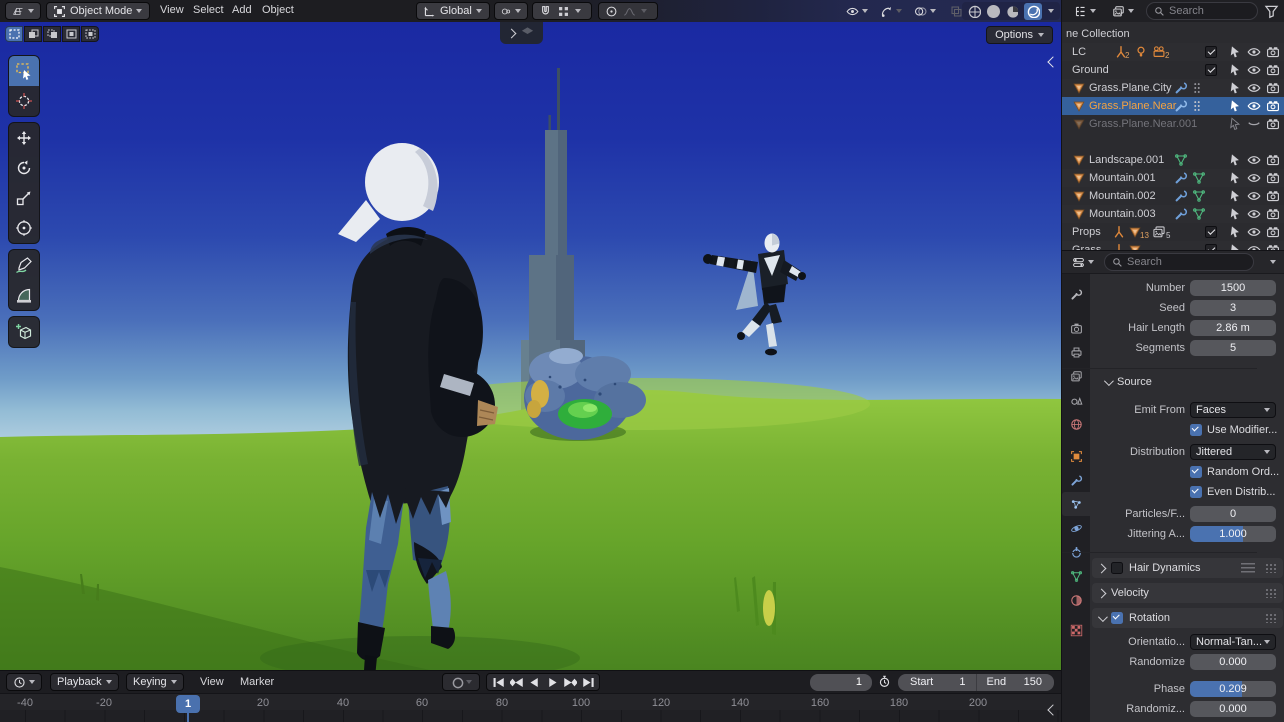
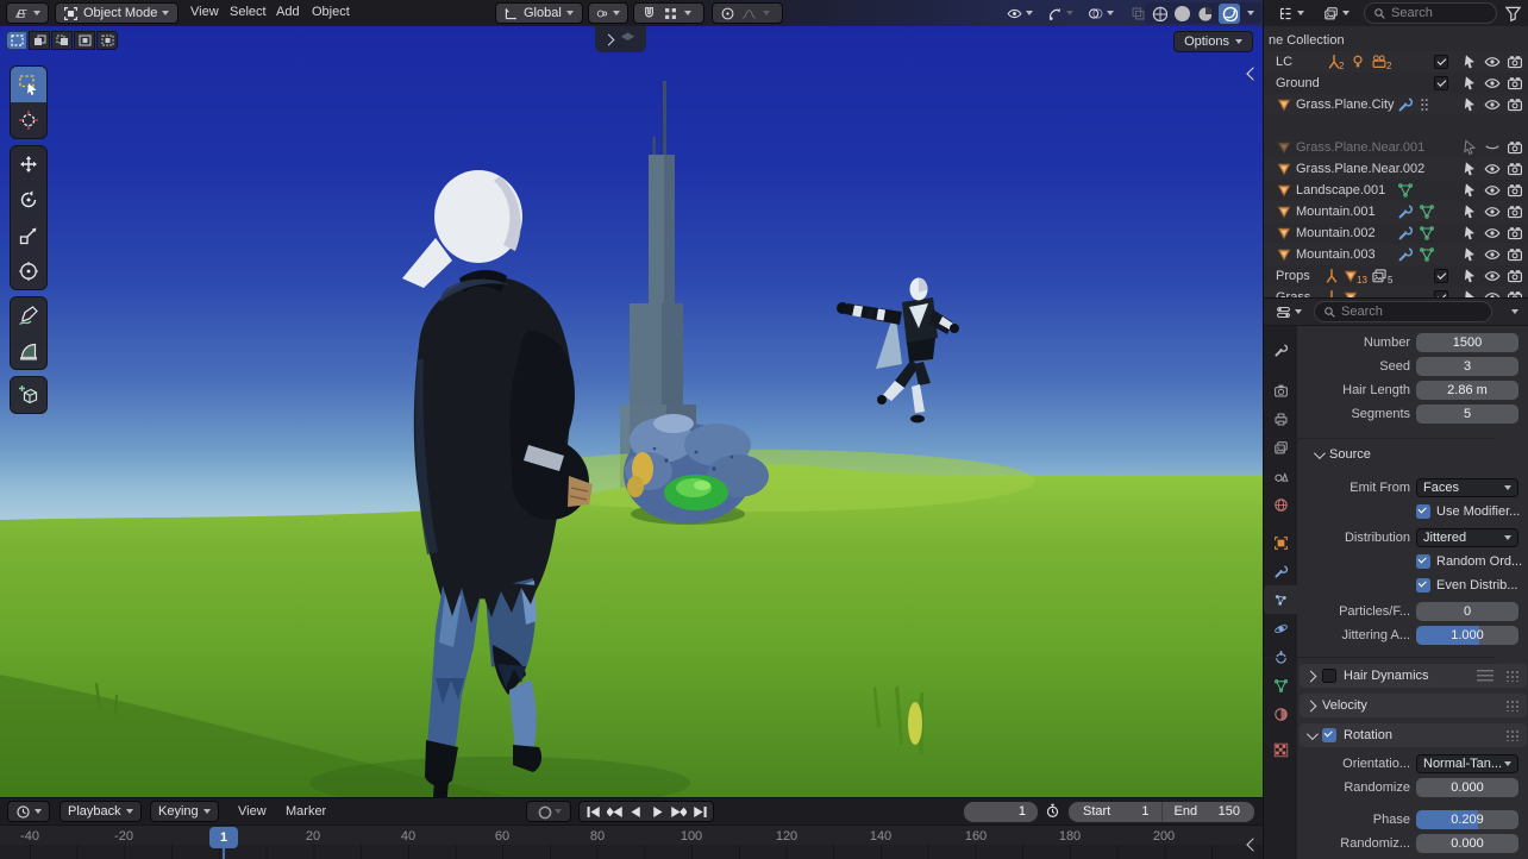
  Object Mode
  View
  Select
  Add
  Object
  Global
  Search
  Options
  Playback
  Keying
  View
  Marker
  1
  Start
  1
  End
  150
  -40
  -20
  20
  40
  60
  80
  100
  120
  140
  160
  180
  200
  1
  ne Collection
  LC
  2
  2
  Ground
  Grass.Plane.City
- Grass.Plane.Near
  Grass.Plane.Near.001
+ Grass.Plane.Near.002
  Landscape.001
  Mountain.001
  Mountain.002
  Mountain.003
  Props
  13
  5
  Search
  Number
  1500
  Seed
  3
  Hair Length
  2.86 m
  Segments
  5
  Source
  Emit From
  Faces
  Use Modifier...
  Distribution
  Jittered
  Random Ord...
  Even Distrib...
  Particles/F...
  0
  Jittering A...
  1.000
  Hair Dynamics
  Velocity
  Rotation
  Orientatio...
  Normal-Tan...
  Randomize
  0.000
  Phase
  0.209
  Randomiz...
  0.000
